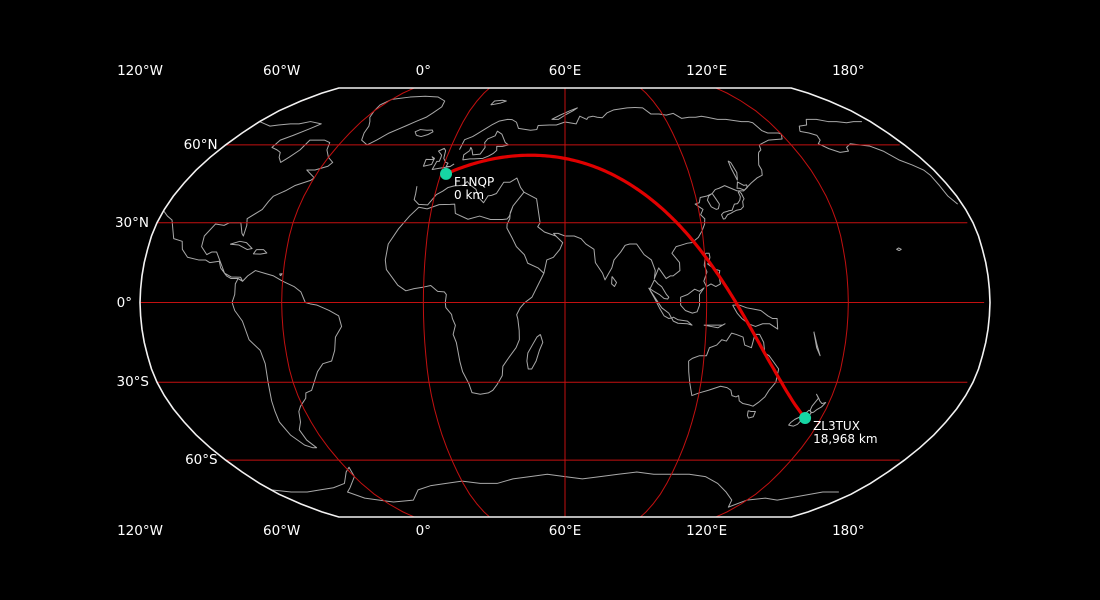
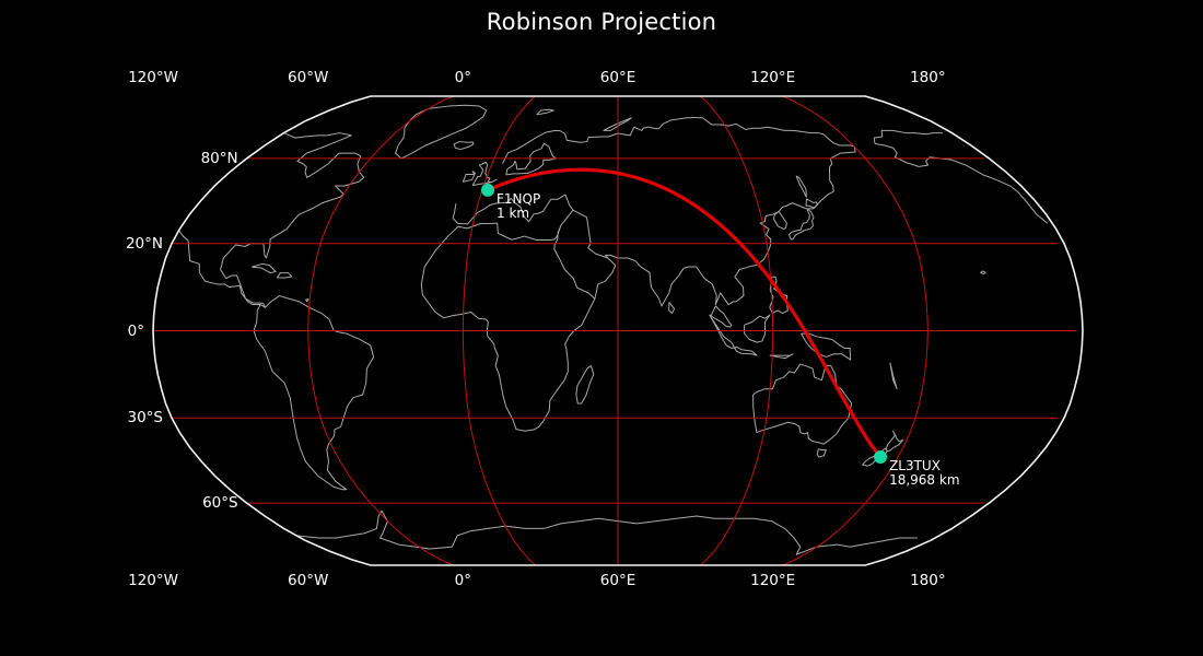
+ Robinson Projection
  60°W
  0°
  60°E
  120°E
  180°
  120°W
  60°W
  0°
  60°E
  120°E
  180°
  120°W
- 60°N
+ 80°N
- 30°N
+ 20°N
  0°
  30°S
  60°S
  F1NQP
- 0 km
+ 1 km
  ZL3TUX
  18,968 km
